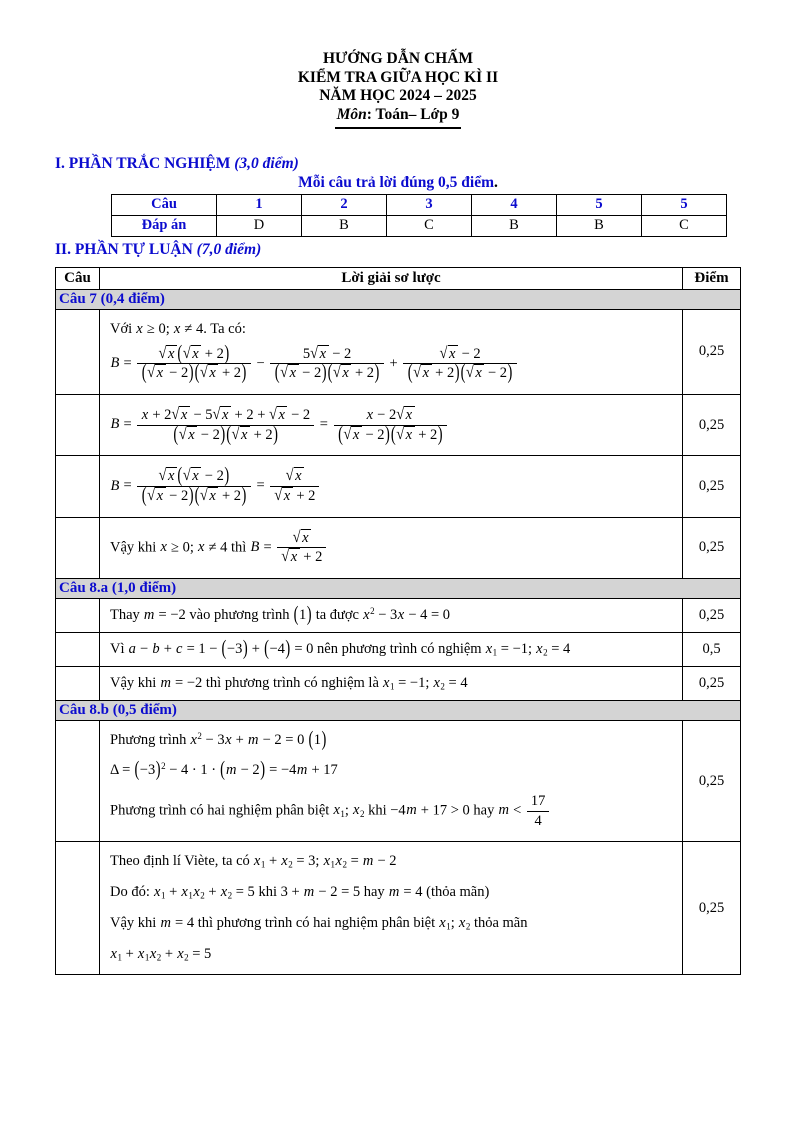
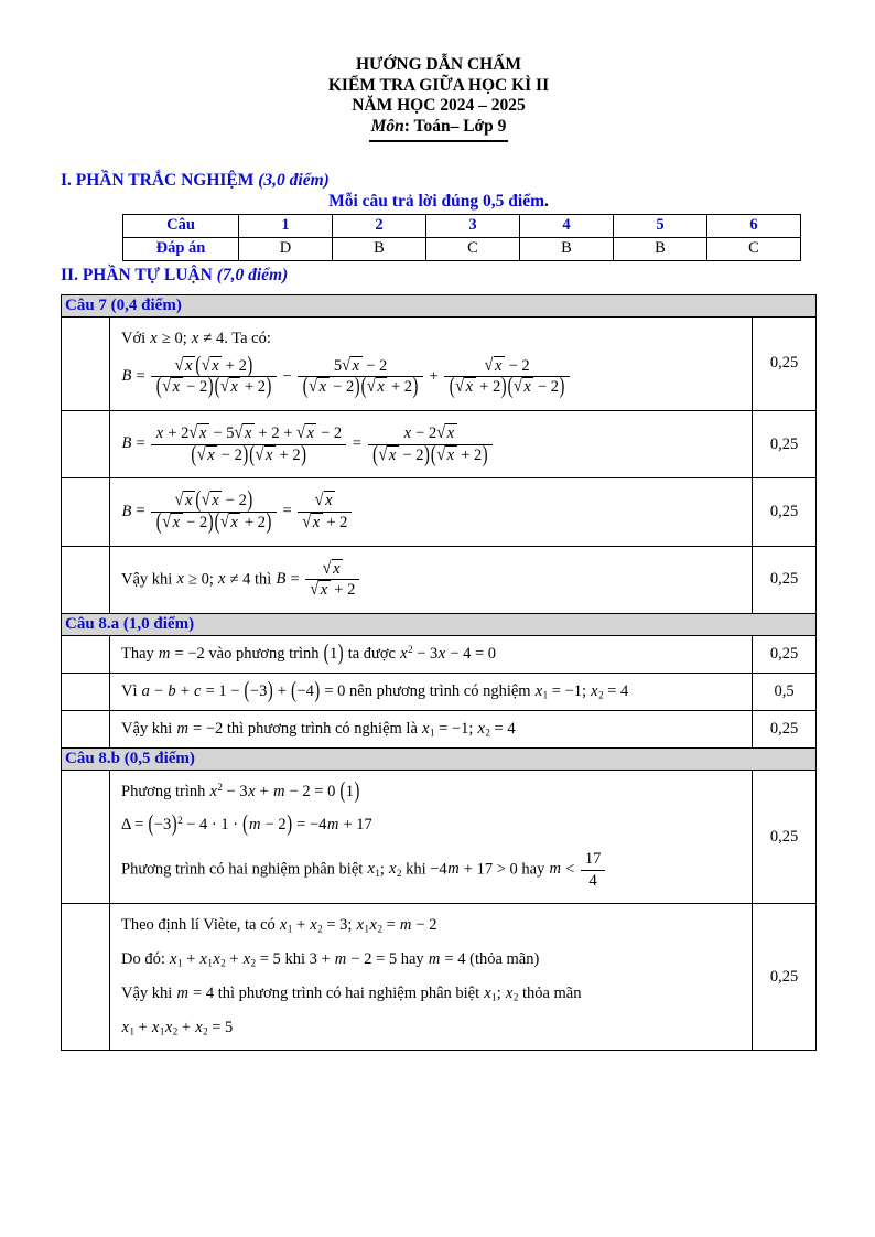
  HƯỚNG DẪN CHẤM
  KIỂM TRA GIỮA HỌC KÌ II
  NĂM HỌC 2024 – 2025
  Môn: Toán– Lớp 9
  I. PHẦN TRẮC NGHIỆM (3,0 điểm)
  Mỗi câu trả lời đúng 0,5 điểm.
- Câu	1	2	3	4	5	5
+ Câu	1	2	3	4	5	6
  Đáp án	D	B	C	B	B	C
  II. PHẦN TỰ LUẬN (7,0 điểm)
- Câu	Lời giải sơ lược	Điểm
  Câu 7 (0,4 điểm)
  	Với x ≥ 0; x ≠ 4. Ta có: B = √x (√x + 2)(√x − 2)(√x + 2) − 5√x − 2(√x − 2)(√x + 2) + √x − 2(√x + 2)(√x − 2)	0,25
  	B = x + 2√x − 5√x + 2 + √x − 2(√x − 2)(√x + 2) = x − 2√x(√x − 2)(√x + 2)	0,25
  	B = √x (√x − 2)(√x − 2)(√x + 2) = √x√x + 2	0,25
  	Vậy khi x ≥ 0; x ≠ 4 thì B = √x√x + 2	0,25
  Câu 8.a (1,0 điểm)
  	Thay m = −2 vào phương trình (1) ta được x2 − 3x − 4 = 0	0,25
  	Vì a − b + c = 1 − (−3) + (−4) = 0 nên phương trình có nghiệm x1 = −1; x2 = 4	0,5
  	Vậy khi m = −2 thì phương trình có nghiệm là x1 = −1; x2 = 4	0,25
  Câu 8.b (0,5 điểm)
  	Phương trình x2 − 3x + m − 2 = 0 (1) Δ = (−3)2 − 4 · 1 · (m − 2) = −4m + 17 Phương trình có hai nghiệm phân biệt x1; x2 khi −4m + 17 > 0 hay m < 174	0,25
  	Theo định lí Viète, ta có x1 + x2 = 3; x1x2 = m − 2 Do đó: x1 + x1x2 + x2 = 5 khi 3 + m − 2 = 5 hay m = 4 (thỏa mãn) Vậy khi m = 4 thì phương trình có hai nghiệm phân biệt x1; x2 thỏa mãn x1 + x1x2 + x2 = 5	0,25
